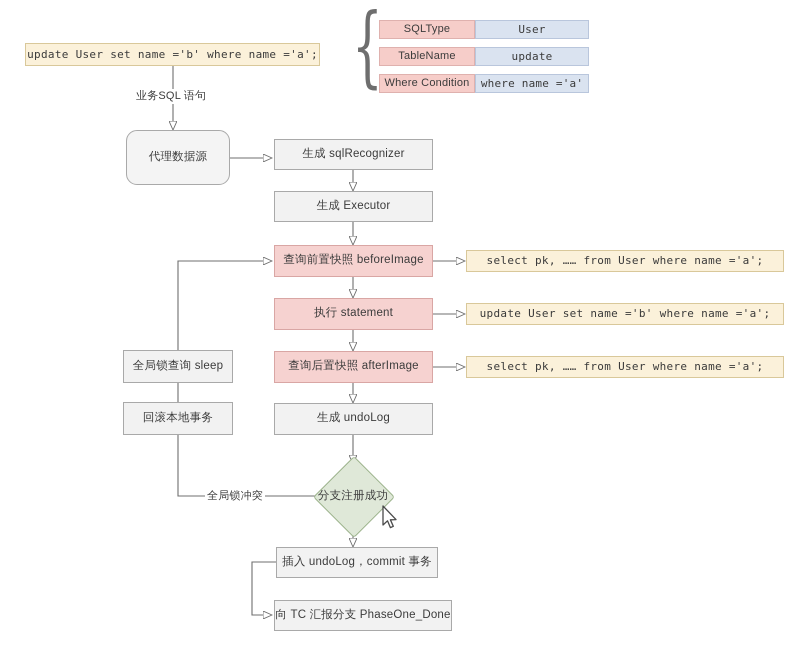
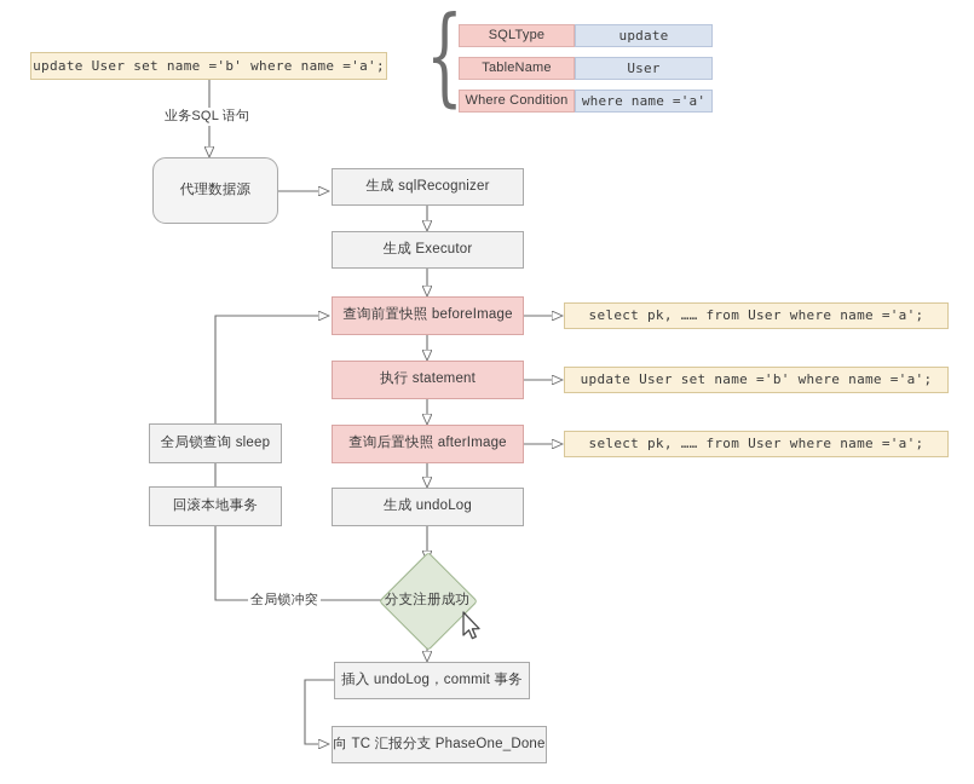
  update User set name ='b' where name ='a';
  {
  SQLType
- User
+ update
  TableName
- update
+ User
  Where Condition
  where name ='a'
  业务SQL 语句
  代理数据源
  生成 sqlRecognizer
  生成 Executor
  查询前置快照 beforeImage
  执行 statement
  查询后置快照 afterImage
  生成 undoLog
  分支注册成功
  全局锁查询 sleep
  回滚本地事务
  全局锁冲突
  select pk, …… from User where name ='a';
  update User set name ='b' where name ='a';
  select pk, …… from User where name ='a';
  插入 undoLog，commit 事务
  向 TC 汇报分支 PhaseOne_Done
